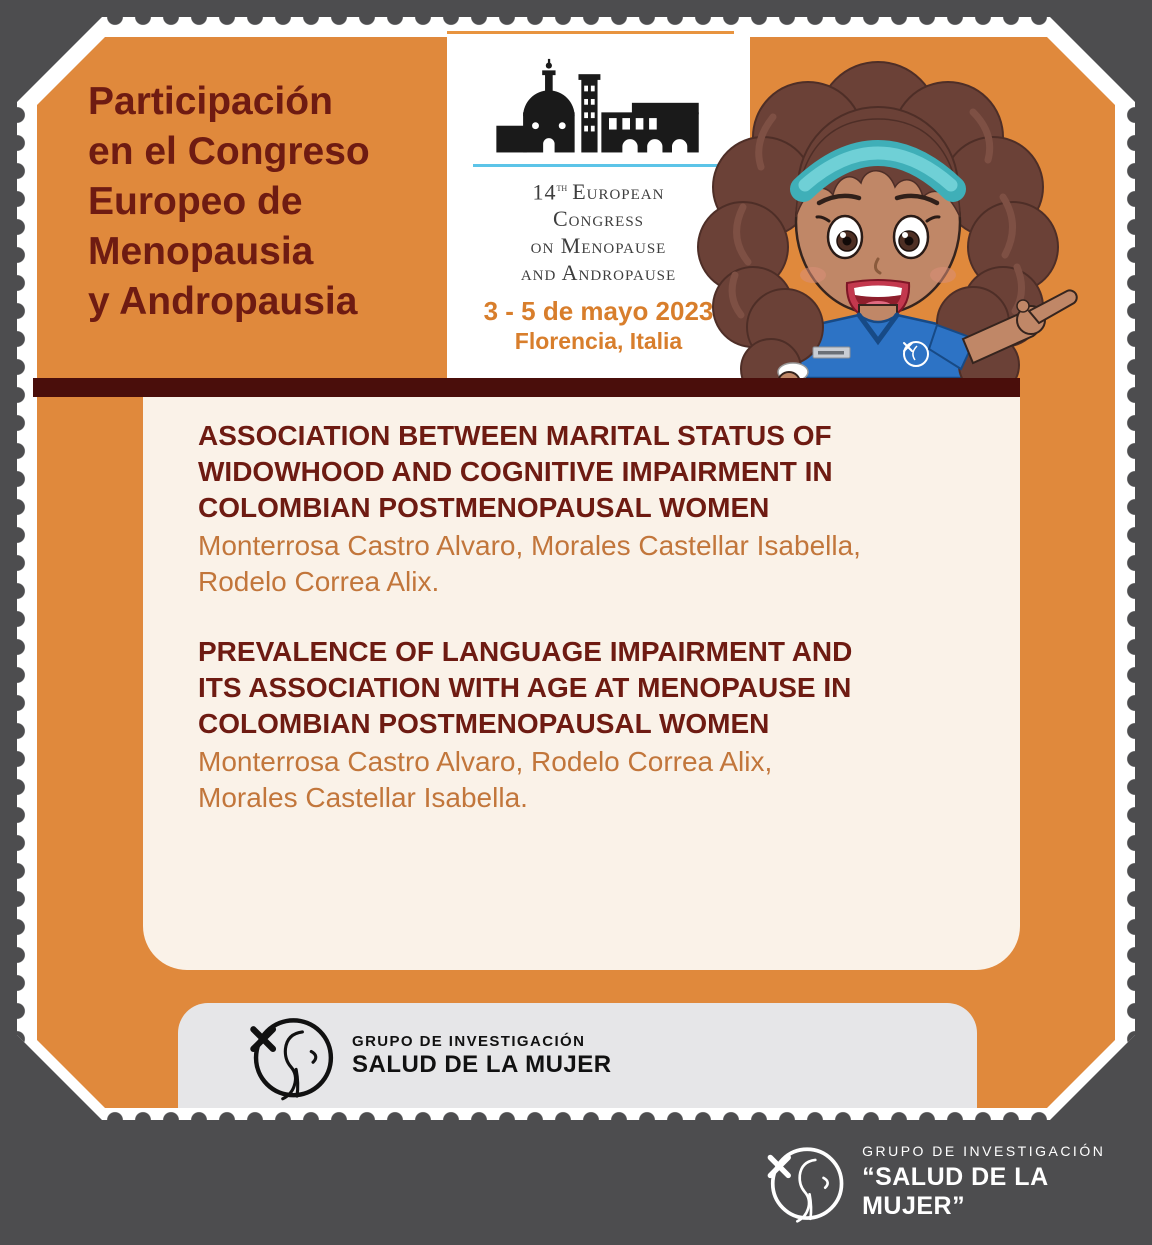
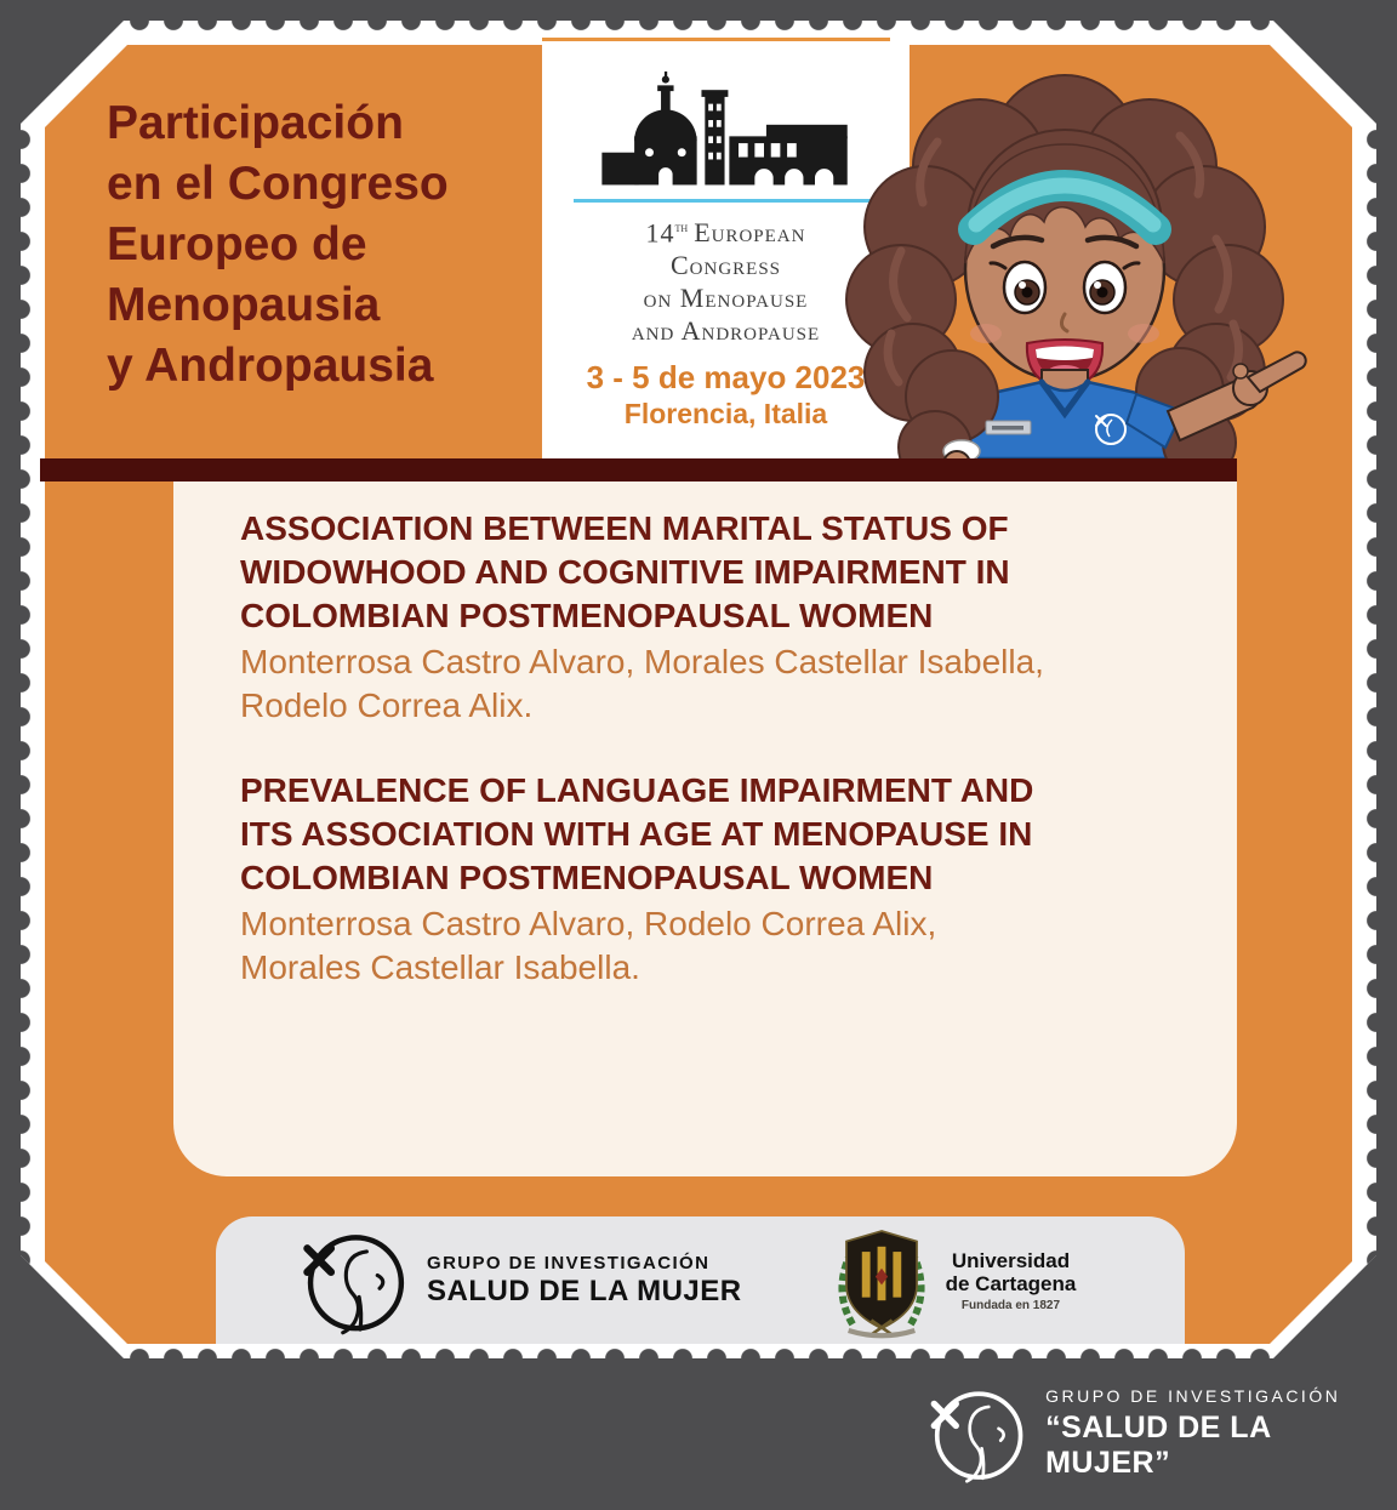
  Participación
  en el Congreso
  Europeo de
  Menopausia
  y Andropausia
  14th European
  Congress
  on Menopause
  and Andropause
  3 - 5 de mayo 2023
  Florencia, Italia
  ASSOCIATION BETWEEN MARITAL STATUS OF
  WIDOWHOOD AND COGNITIVE IMPAIRMENT IN
  COLOMBIAN POSTMENOPAUSAL WOMEN
  Monterrosa Castro Alvaro, Morales Castellar Isabella,
  Rodelo Correa Alix.
  PREVALENCE OF LANGUAGE IMPAIRMENT AND
  ITS ASSOCIATION WITH AGE AT MENOPAUSE IN
  COLOMBIAN POSTMENOPAUSAL WOMEN
  Monterrosa Castro Alvaro, Rodelo Correa Alix,
  Morales Castellar Isabella.
  GRUPO DE INVESTIGACIÓN
  SALUD DE LA MUJER
+ Universidad
+ de Cartagena
+ Fundada en 1827
  GRUPO DE INVESTIGACIÓN
  “SALUD DE LA MUJER”
